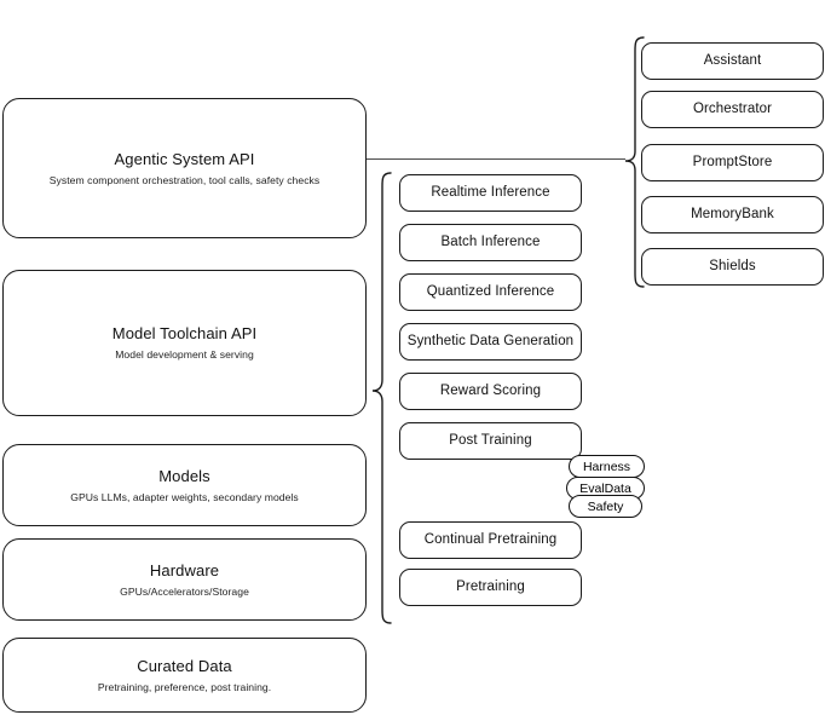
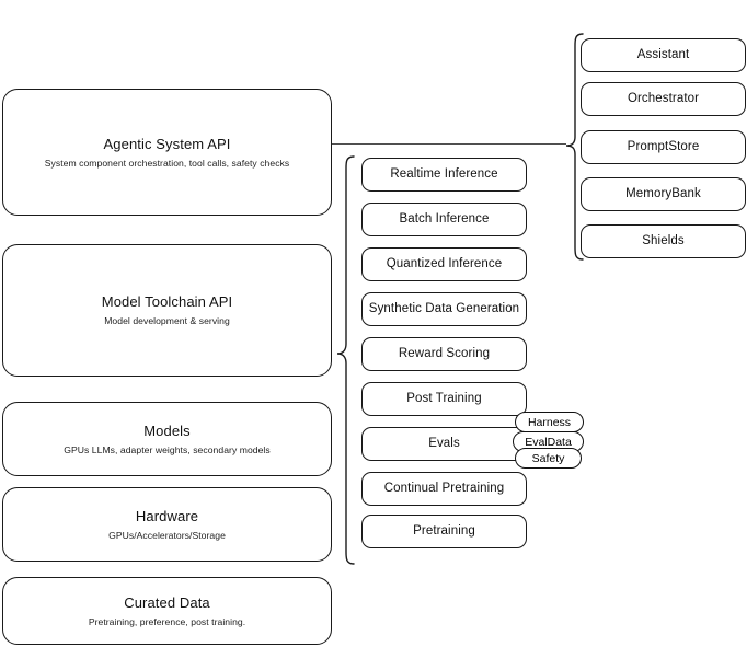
  Agentic System API
  System component orchestration, tool calls, safety checks
  Model Toolchain API
  Model development & serving
  Models
  GPUs LLMs, adapter weights, secondary models
  Hardware
  GPUs/Accelerators/Storage
  Curated Data
  Pretraining, preference, post training.
  Realtime Inference
  Batch Inference
  Quantized Inference
  Synthetic Data Generation
  Reward Scoring
  Post Training
+ Evals
  Continual Pretraining
  Pretraining
  Harness
  EvalData
  Safety
  Assistant
  Orchestrator
  PromptStore
  MemoryBank
  Shields
